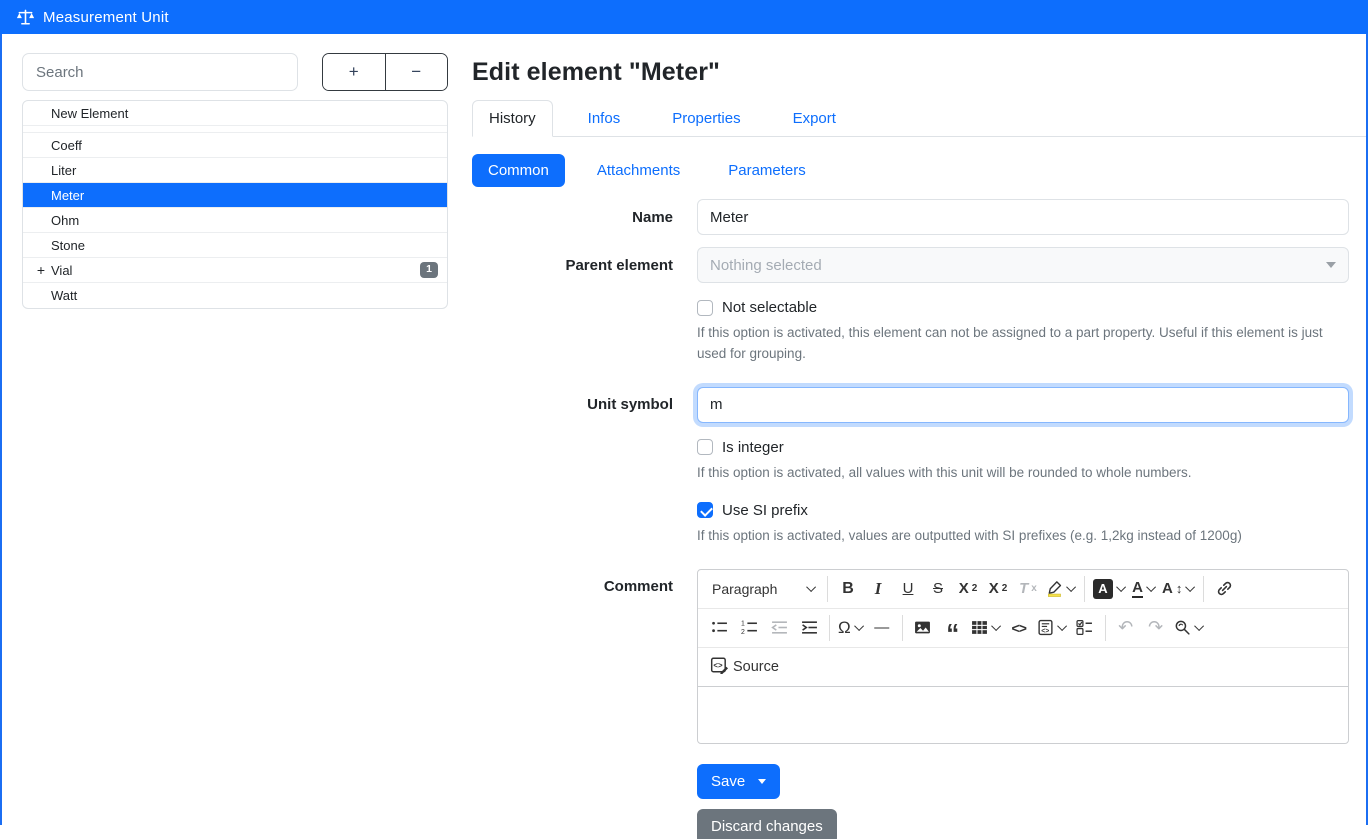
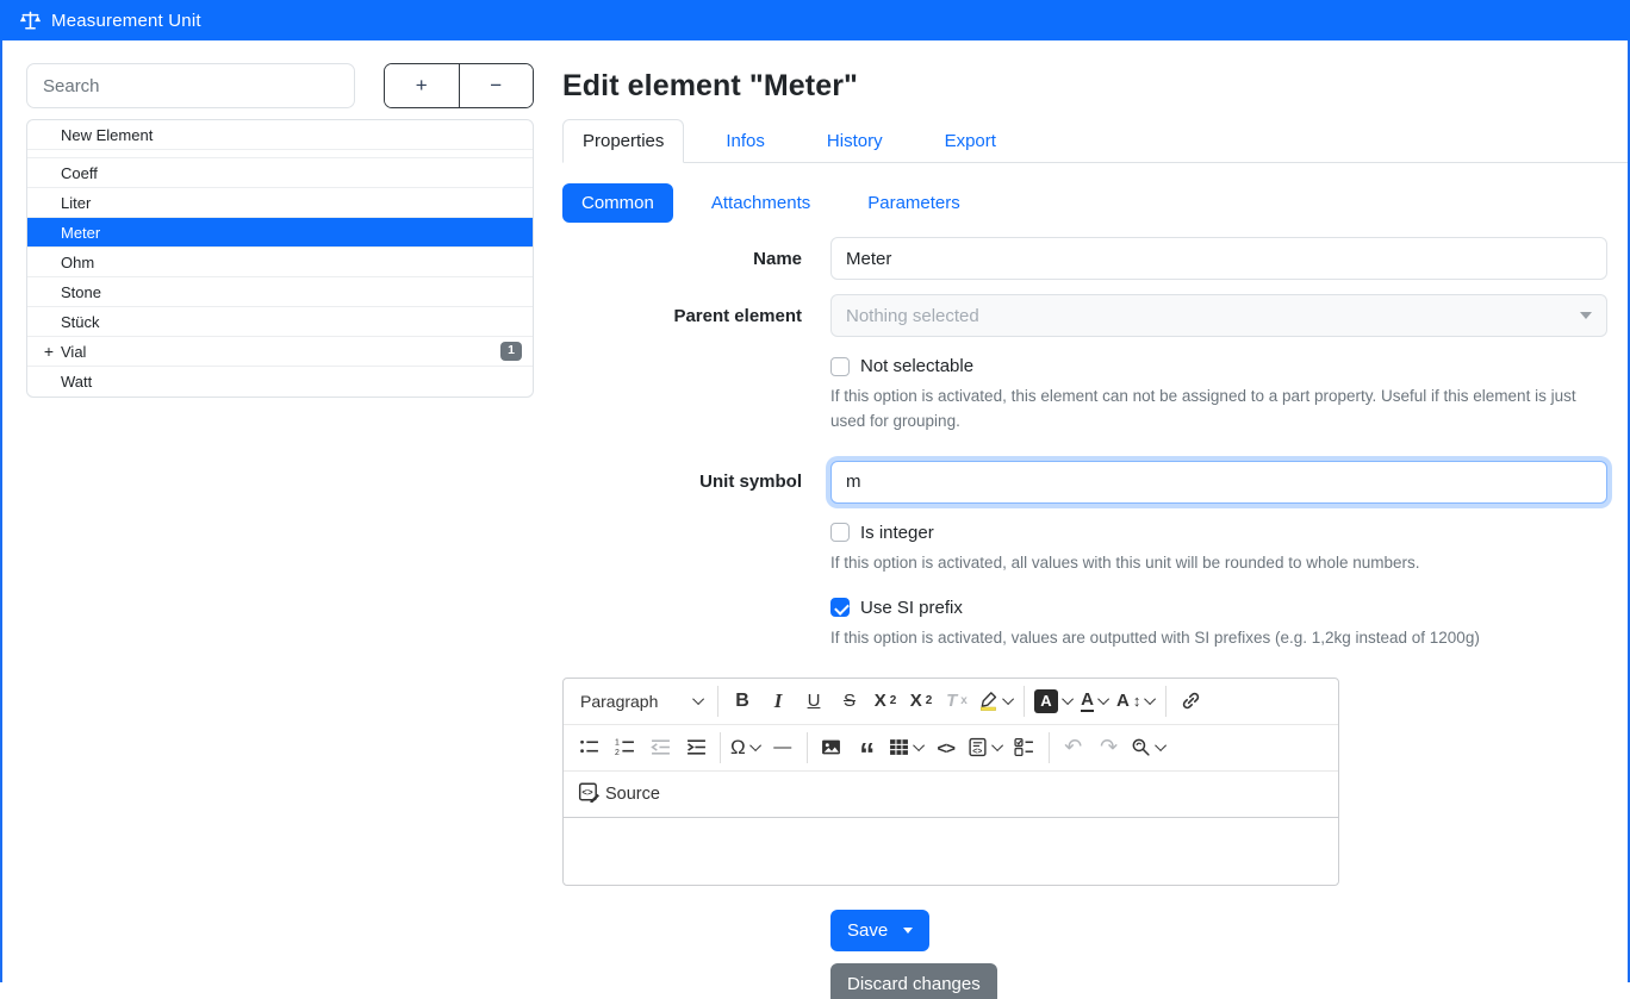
  Measurement Unit
  Search
  +
  −
  New Element
  Coeff
  Liter
  Meter
  Ohm
  Stone
+ Stück
  +
  Vial
  1
  Watt
  Edit element "Meter"
- History
+ Properties
  Infos
- Properties
+ History
  Export
  Common
  Attachments
  Parameters
  Name
  Meter
  Parent element
  Nothing selected
  Not selectable
  If this option is activated, this element can not be assigned to a part property. Useful if this element is just used for grouping.
  Unit symbol
  m
  Is integer
  If this option is activated, all values with this unit will be rounded to whole numbers.
  Use SI prefix
  If this option is activated, values are outputted with SI prefixes (e.g. 1,2kg instead of 1200g)
- Comment
  Paragraph
  B
  I
  U
  S
  X
  2
  X
  2
  T
  x
  A
  A
  A
  ↕
  Ω
  —
  “
  <>
  ↶
  ↷
  <>
  Source
  Save
  Discard changes
